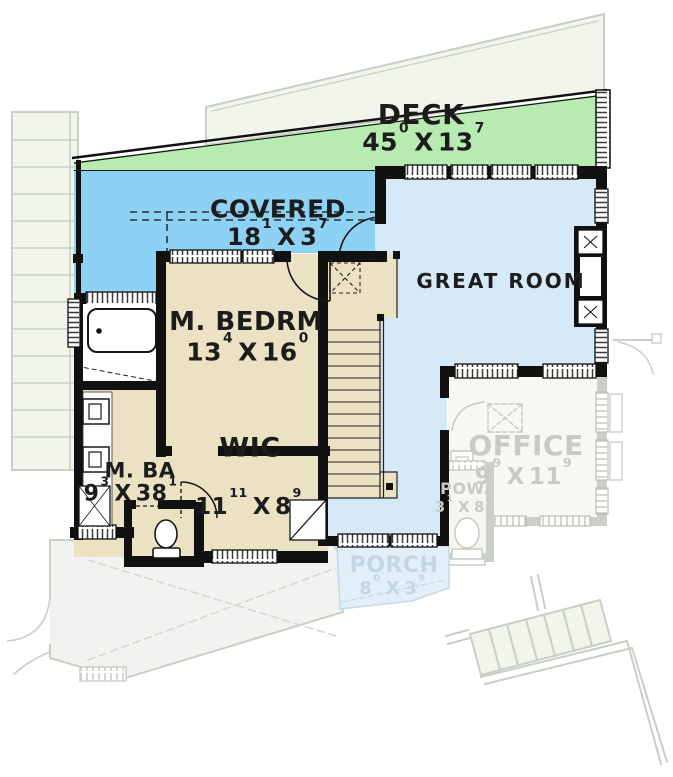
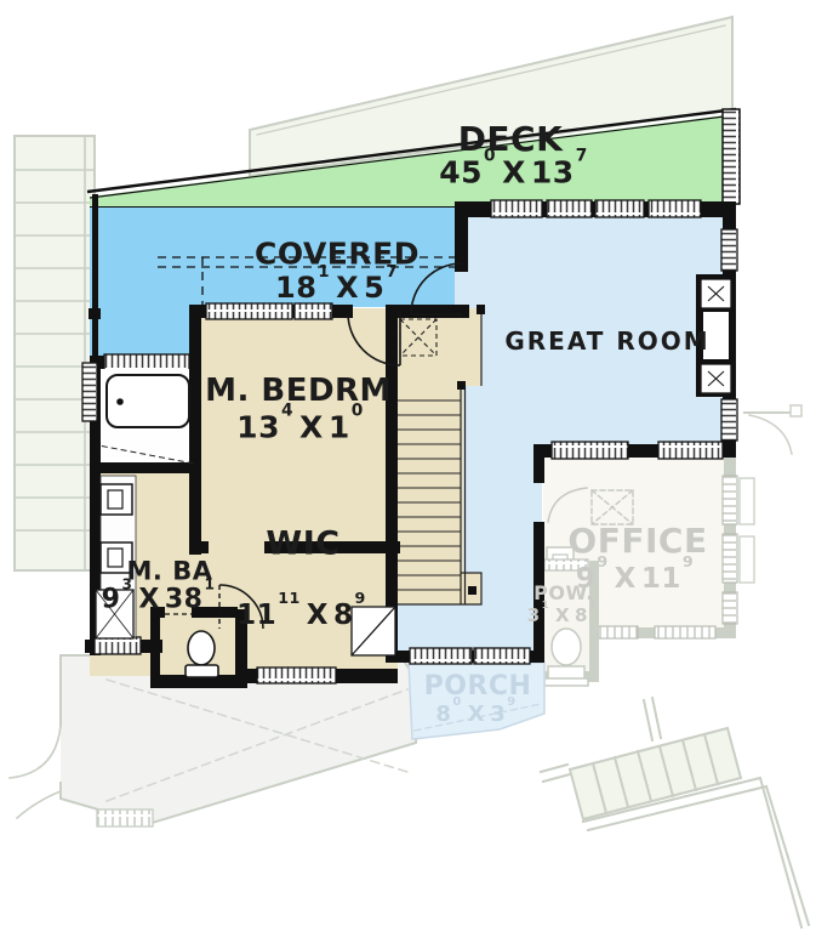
  DECK
  450X 137
  COVERED
- 181X 37
+ 181X 57
  GREAT ROOM
  M. BEDRM
- 134X 160
+ 134X 10
  M. BA
  93X 381
  WIC
  1111X 89
  OFFICE
  99X 119
  POW.
  31X 8
  PORCH
  80X 39
